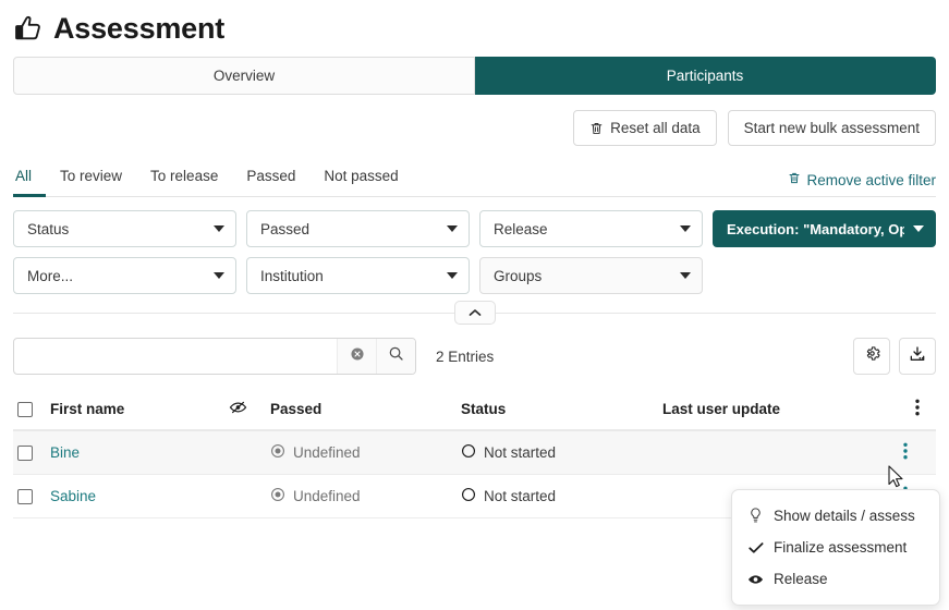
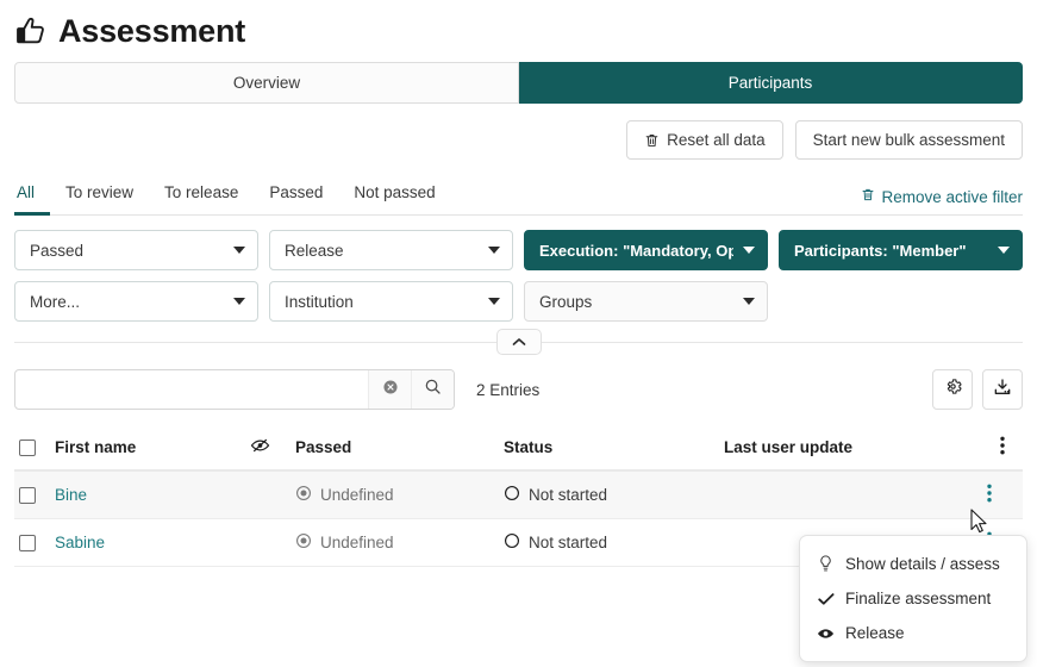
  Assessment
  Overview
  Participants
  Reset all data
  Start new bulk assessment
  All
  To review
  To release
  Passed
  Not passed
  Remove active filter
- Status
  Passed
  Release
  Execution: "Mandatory, Op
+ Participants: "Member"
  More...
  Institution
  Groups
  2 Entries
  	First name		Passed	Status	Last user update
  	Bine		Undefined	Not started
  	Sabine		Undefined	Not started
  Show details / assess
  Finalize assessment
  Release
